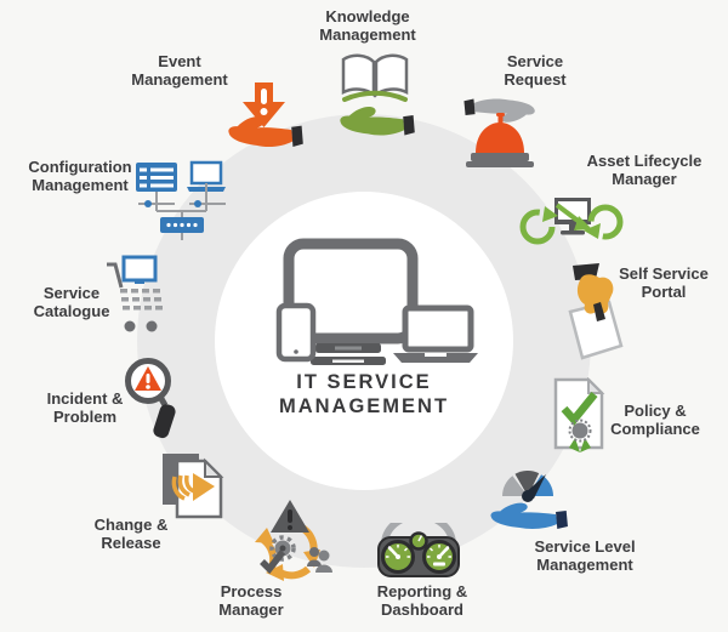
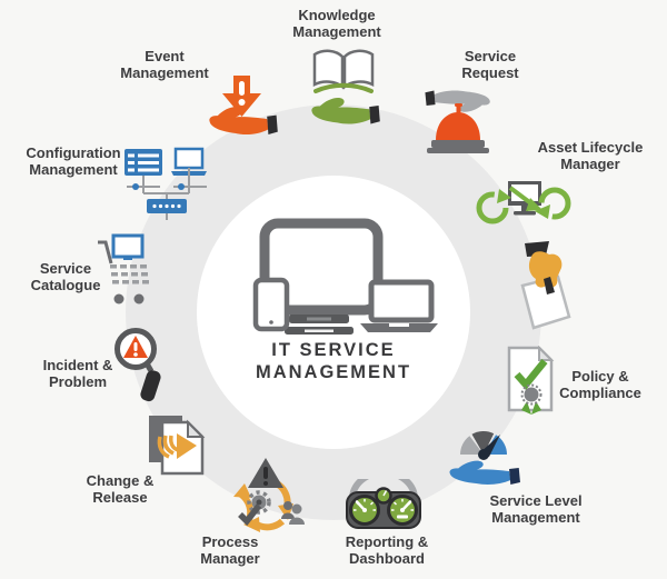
  Knowledge
  Management
  Event
  Management
  Service
  Request
  Configuration
  Management
  Asset Lifecycle
  Manager
  Service
  Catalogue
- Self Service
- Portal
  Incident &
  Problem
  Policy &
  Compliance
  Change &
  Release
  Service Level
  Management
  Process
  Manager
  Reporting &
  Dashboard
  IT SERVICE
  MANAGEMENT
